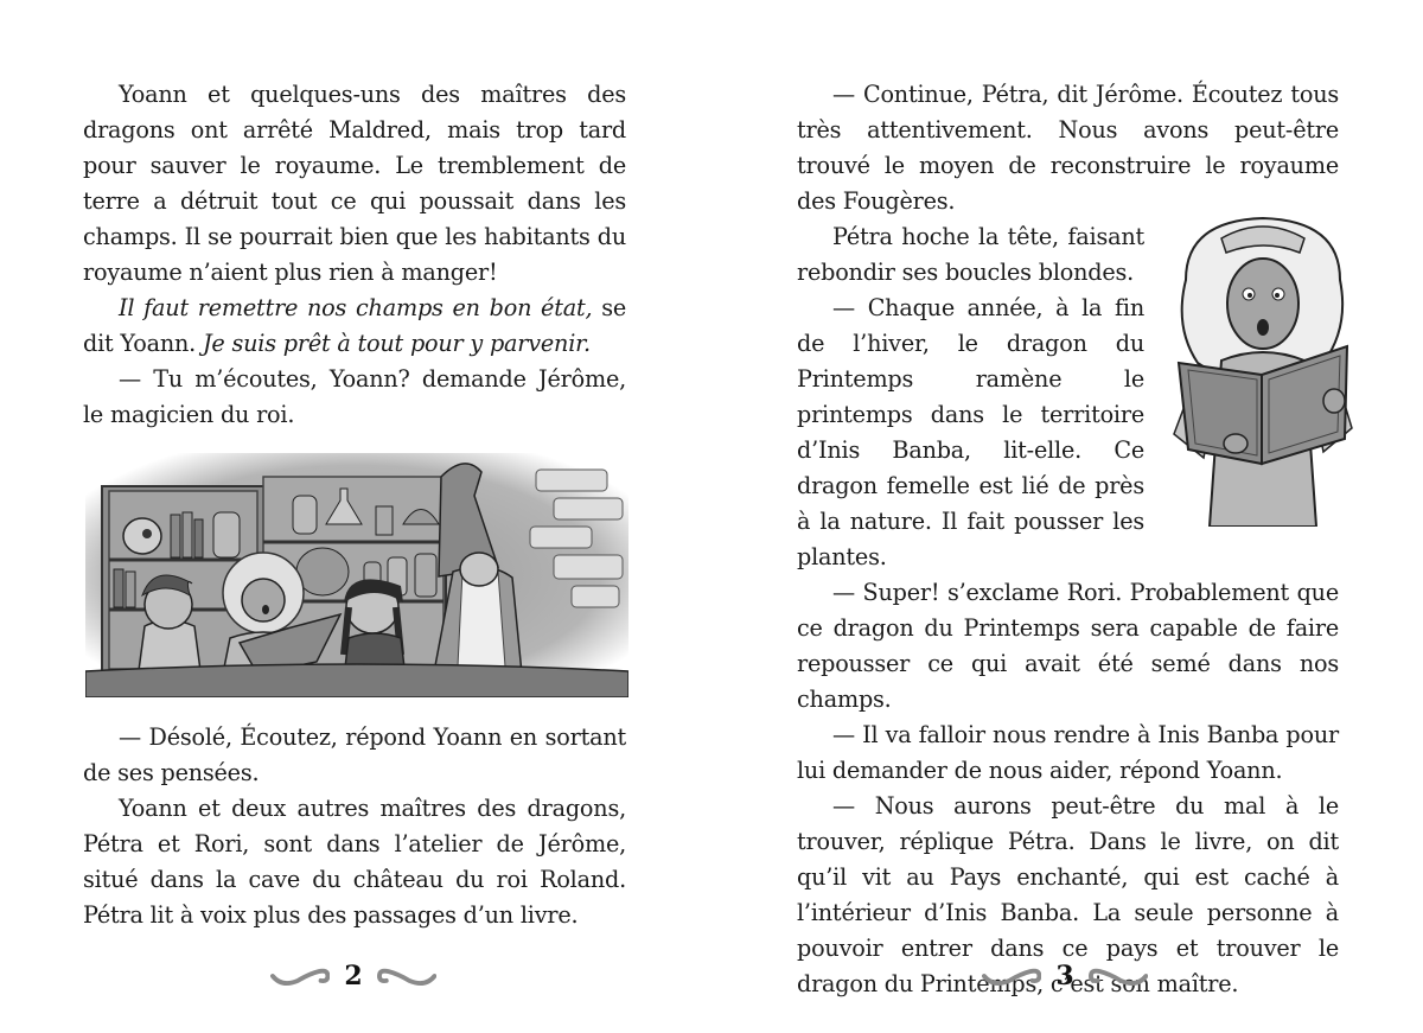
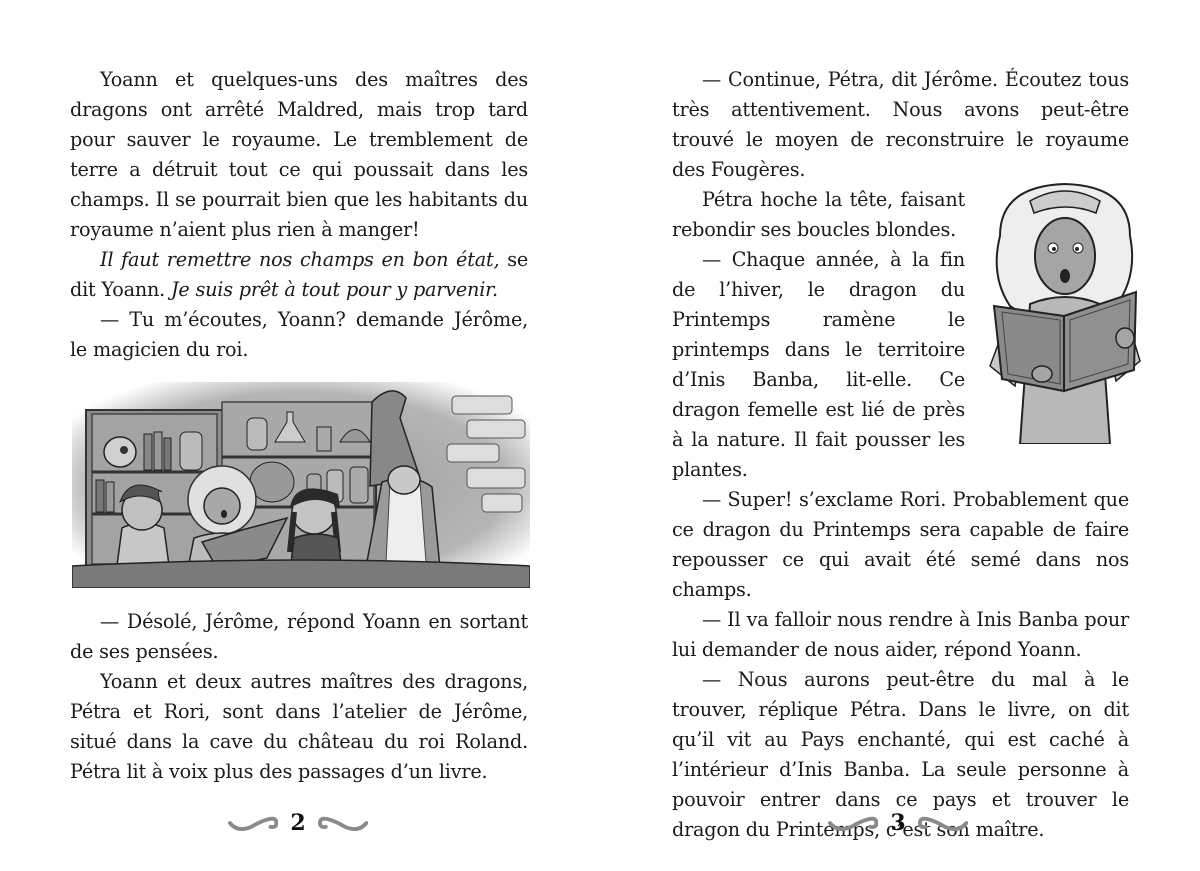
  Yoann et quelques-uns des maîtres des dragons ont arrêté Maldred, mais trop tard pour sauver le royaume. Le tremblement de terre a détruit tout ce qui poussait dans les champs. Il se pourrait bien que les habitants du royaume n’aient plus rien à manger!
  Il faut remettre nos champs en bon état, se dit Yoann. Je suis prêt à tout pour y parvenir.
  — Tu m’écoutes, Yoann? demande Jérôme, le magicien du roi.
- — Désolé, Écoutez, répond Yoann en sortant de ses pensées.
+ — Désolé, Jérôme, répond Yoann en sortant de ses pensées.
  Yoann et deux autres maîtres des dragons, Pétra et Rori, sont dans l’atelier de Jérôme, situé dans la cave du château du roi Roland. Pétra lit à voix plus des passages d’un livre.
  2
  — Continue, Pétra, dit Jérôme. Écoutez tous très attentivement. Nous avons peut-être trouvé le moyen de reconstruire le royaume des Fougères.
  Pétra hoche la tête, faisant rebondir ses boucles blondes.
  — Chaque année, à la fin de l’hiver, le dragon du Printemps ramène le printemps dans le territoire d’Inis Banba, lit-elle. Ce dragon femelle est lié de près à la nature. Il fait pousser les plantes.
  — Super! s’exclame Rori. Probablement que ce dragon du Printemps sera capable de faire repousser ce qui avait été semé dans nos champs.
  — Il va falloir nous rendre à Inis Banba pour lui demander de nous aider, répond Yoann.
  — Nous aurons peut-être du mal à le trouver, réplique Pétra. Dans le livre, on dit qu’il vit au Pays enchanté, qui est caché à l’intérieur d’Inis Banba. La seule personne à pouvoir entrer dans ce pays et trouver le dragon du Printeps, c’est sn maître.
  3
